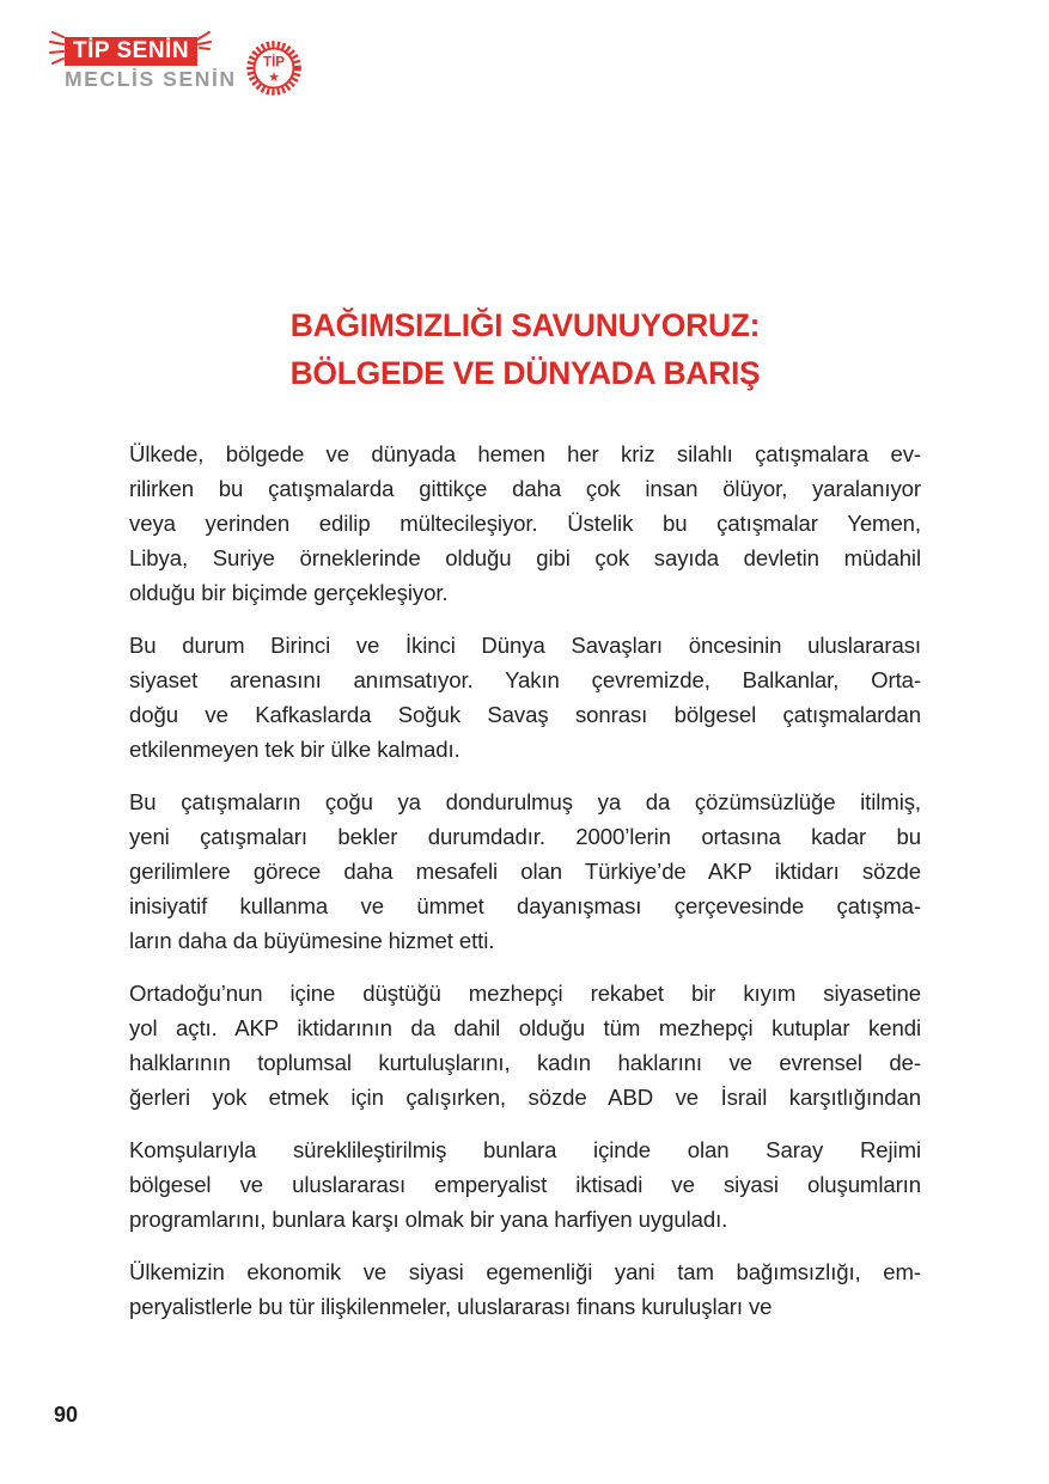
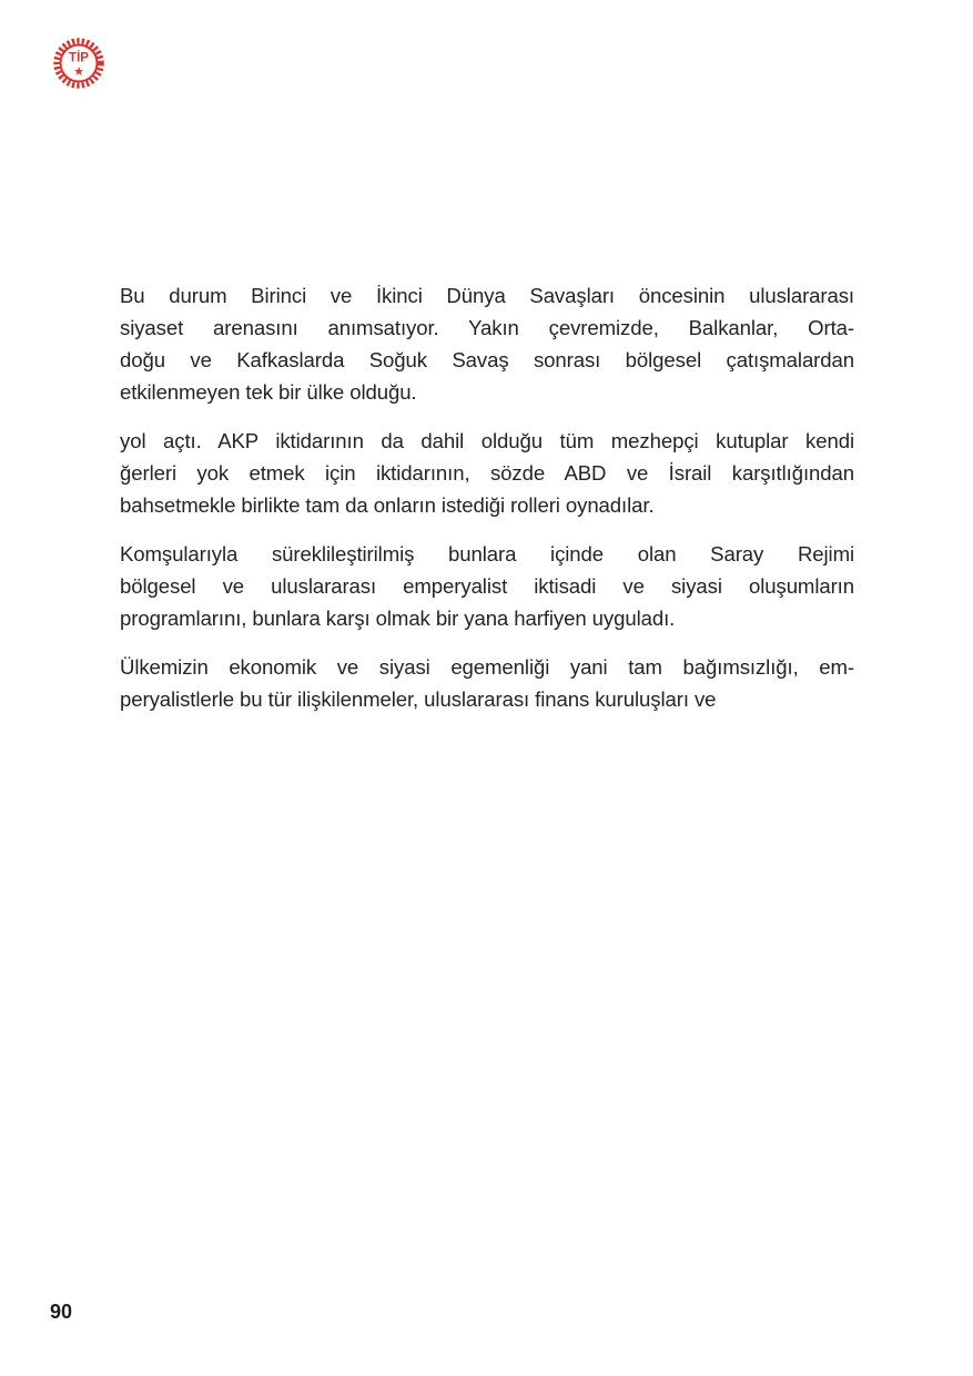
- TİP SENİN
- MECLİS SENİN
  TİP
  ★
- BAĞIMSIZLIĞI SAVUNUYORUZ:
- BÖLGEDE VE DÜNYADA BARIŞ
- Ülkede, bölgede ve dünyada hemen her kriz silahlı çatışmalara ev-
- rilirken bu çatışmalarda gittikçe daha çok insan ölüyor, yaralanıyor
- veya yerinden edilip mültecileşiyor. Üstelik bu çatışmalar Yemen,
- Libya, Suriye örneklerinde olduğu gibi çok sayıda devletin müdahil
- olduğu bir biçimde gerçekleşiyor.
  Bu durum Birinci ve İkinci Dünya Savaşları öncesinin uluslararası
  siyaset arenasını anımsatıyor. Yakın çevremizde, Balkanlar, Orta-
  doğu ve Kafkaslarda Soğuk Savaş sonrası bölgesel çatışmalardan
- etkilenmeyen tek bir ülke kalmadı.
+ etkilenmeyen tek bir ülke olduğu.
- Bu çatışmaların çoğu ya dondurulmuş ya da çözümsüzlüğe itilmiş,
- yeni çatışmaları bekler durumdadır. 2000’lerin ortasına kadar bu
- gerilimlere görece daha mesafeli olan Türkiye’de AKP iktidarı sözde
- inisiyatif kullanma ve ümmet dayanışması çerçevesinde çatışma-
- ların daha da büyümesine hizmet etti.
- Ortadoğu’nun içine düştüğü mezhepçi rekabet bir kıyım siyasetine
  yol açtı. AKP iktidarının da dahil olduğu tüm mezhepçi kutuplar kendi
- halklarının toplumsal kurtuluşlarını, kadın haklarını ve evrensel de-
- ğerleri yok etmek için çalışırken, sözde ABD ve İsrail karşıtlığından
+ ğerleri yok etmek için iktidarının, sözde ABD ve İsrail karşıtlığından
+ bahsetmekle birlikte tam da onların istediği rolleri oynadılar.
  Komşularıyla süreklileştirilmiş bunlara içinde olan Saray Rejimi
  bölgesel ve uluslararası emperyalist iktisadi ve siyasi oluşumların
  programlarını, bunlara karşı olmak bir yana harfiyen uyguladı.
  Ülkemizin ekonomik ve siyasi egemenliği yani tam bağımsızlığı, em-
  peryalistlerle bu tür ilişkilenmeler, uluslararası finans kuruluşları ve
  90
